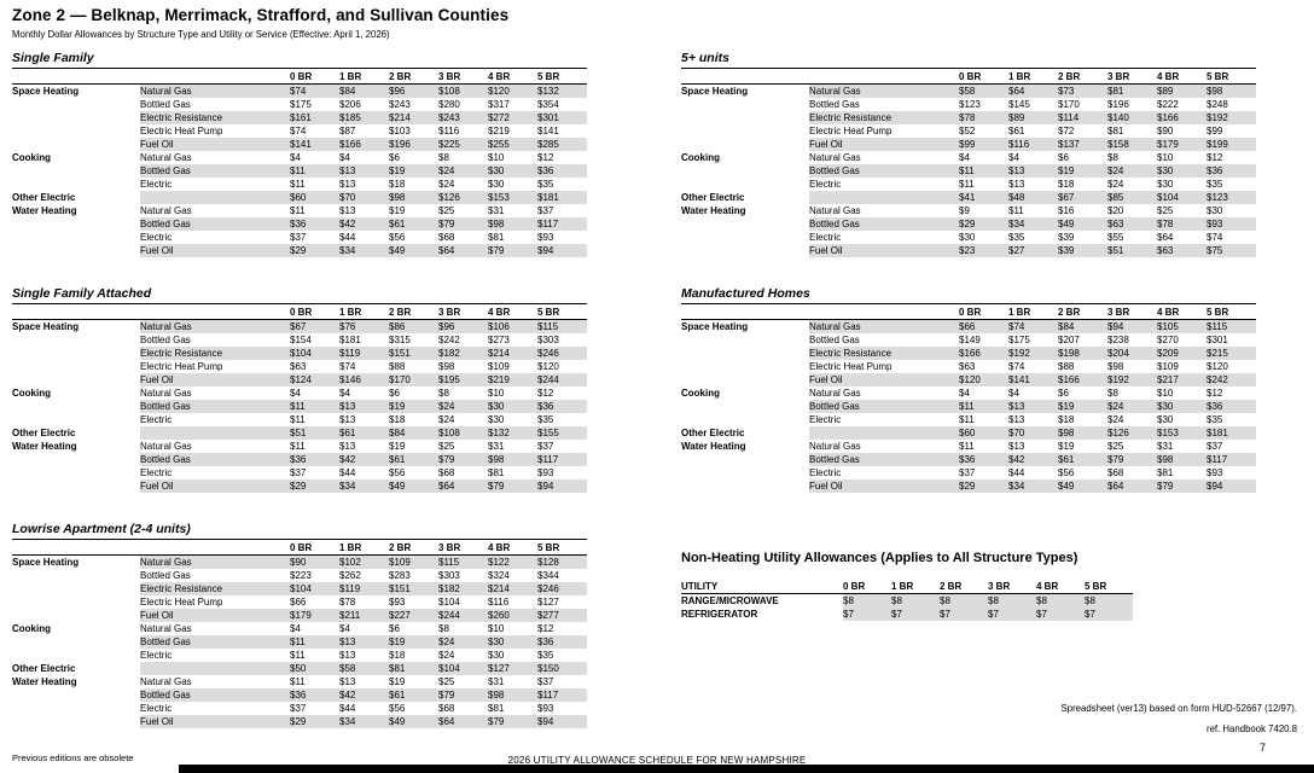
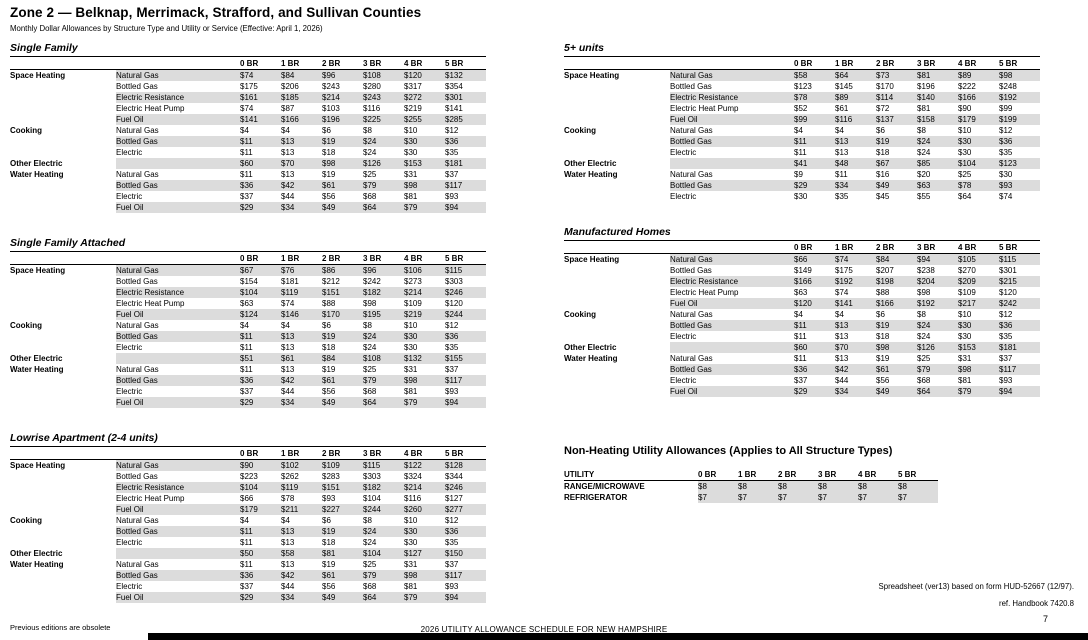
  Zone 2 — Belknap, Merrimack, Strafford, and Sullivan Counties
  Monthly Dollar Allowances by Structure Type and Utility or Service (Effective: April 1, 2026)
  Single Family
  		0 BR	1 BR	2 BR	3 BR	4 BR	5 BR
  Space Heating	Natural Gas	$74	$84	$96	$108	$120	$132
  	Bottled Gas	$175	$206	$243	$280	$317	$354
  	Electric Resistance	$161	$185	$214	$243	$272	$301
  	Electric Heat Pump	$74	$87	$103	$116	$219	$141
  	Fuel Oil	$141	$166	$196	$225	$255	$285
  Cooking	Natural Gas	$4	$4	$6	$8	$10	$12
  	Bottled Gas	$11	$13	$19	$24	$30	$36
  	Electric	$11	$13	$18	$24	$30	$35
  Other Electric		$60	$70	$98	$126	$153	$181
  Water Heating	Natural Gas	$11	$13	$19	$25	$31	$37
  	Bottled Gas	$36	$42	$61	$79	$98	$117
  	Electric	$37	$44	$56	$68	$81	$93
  	Fuel Oil	$29	$34	$49	$64	$79	$94
  Single Family Attached
  		0 BR	1 BR	2 BR	3 BR	4 BR	5 BR
  Space Heating	Natural Gas	$67	$76	$86	$96	$106	$115
- 	Bottled Gas	$154	$181	$315	$242	$273	$303
+ 	Bottled Gas	$154	$181	$212	$242	$273	$303
  	Electric Resistance	$104	$119	$151	$182	$214	$246
  	Electric Heat Pump	$63	$74	$88	$98	$109	$120
  	Fuel Oil	$124	$146	$170	$195	$219	$244
  Cooking	Natural Gas	$4	$4	$6	$8	$10	$12
  	Bottled Gas	$11	$13	$19	$24	$30	$36
  	Electric	$11	$13	$18	$24	$30	$35
  Other Electric		$51	$61	$84	$108	$132	$155
  Water Heating	Natural Gas	$11	$13	$19	$25	$31	$37
  	Bottled Gas	$36	$42	$61	$79	$98	$117
  	Electric	$37	$44	$56	$68	$81	$93
  	Fuel Oil	$29	$34	$49	$64	$79	$94
  Lowrise Apartment (2-4 units)
  		0 BR	1 BR	2 BR	3 BR	4 BR	5 BR
  Space Heating	Natural Gas	$90	$102	$109	$115	$122	$128
  	Bottled Gas	$223	$262	$283	$303	$324	$344
  	Electric Resistance	$104	$119	$151	$182	$214	$246
  	Electric Heat Pump	$66	$78	$93	$104	$116	$127
  	Fuel Oil	$179	$211	$227	$244	$260	$277
  Cooking	Natural Gas	$4	$4	$6	$8	$10	$12
  	Bottled Gas	$11	$13	$19	$24	$30	$36
  	Electric	$11	$13	$18	$24	$30	$35
  Other Electric		$50	$58	$81	$104	$127	$150
  Water Heating	Natural Gas	$11	$13	$19	$25	$31	$37
  	Bottled Gas	$36	$42	$61	$79	$98	$117
  	Electric	$37	$44	$56	$68	$81	$93
  	Fuel Oil	$29	$34	$49	$64	$79	$94
  5+ units
  		0 BR	1 BR	2 BR	3 BR	4 BR	5 BR
  Space Heating	Natural Gas	$58	$64	$73	$81	$89	$98
  	Bottled Gas	$123	$145	$170	$196	$222	$248
  	Electric Resistance	$78	$89	$114	$140	$166	$192
  	Electric Heat Pump	$52	$61	$72	$81	$90	$99
  	Fuel Oil	$99	$116	$137	$158	$179	$199
  Cooking	Natural Gas	$4	$4	$6	$8	$10	$12
  	Bottled Gas	$11	$13	$19	$24	$30	$36
  	Electric	$11	$13	$18	$24	$30	$35
  Other Electric		$41	$48	$67	$85	$104	$123
  Water Heating	Natural Gas	$9	$11	$16	$20	$25	$30
  	Bottled Gas	$29	$34	$49	$63	$78	$93
- 	Electric	$30	$35	$39	$55	$64	$74
+ 	Electric	$30	$35	$45	$55	$64	$74
- 	Fuel Oil	$23	$27	$39	$51	$63	$75
  Manufactured Homes
  		0 BR	1 BR	2 BR	3 BR	4 BR	5 BR
  Space Heating	Natural Gas	$66	$74	$84	$94	$105	$115
  	Bottled Gas	$149	$175	$207	$238	$270	$301
  	Electric Resistance	$166	$192	$198	$204	$209	$215
  	Electric Heat Pump	$63	$74	$88	$98	$109	$120
  	Fuel Oil	$120	$141	$166	$192	$217	$242
  Cooking	Natural Gas	$4	$4	$6	$8	$10	$12
  	Bottled Gas	$11	$13	$19	$24	$30	$36
  	Electric	$11	$13	$18	$24	$30	$35
  Other Electric		$60	$70	$98	$126	$153	$181
  Water Heating	Natural Gas	$11	$13	$19	$25	$31	$37
  	Bottled Gas	$36	$42	$61	$79	$98	$117
  	Electric	$37	$44	$56	$68	$81	$93
  	Fuel Oil	$29	$34	$49	$64	$79	$94
  Non-Heating Utility Allowances (Applies to All Structure Types)
  UTILITY	0 BR	1 BR	2 BR	3 BR	4 BR	5 BR
  RANGE/MICROWAVE	$8	$8	$8	$8	$8	$8
  REFRIGERATOR	$7	$7	$7	$7	$7	$7
  Spreadsheet (ver13) based on form HUD-52667 (12/97).
  ref. Handbook 7420.8
  Previous editions are obsolete
  2026 UTILITY ALLOWANCE SCHEDULE FOR NEW HAMPSHIRE
  7
